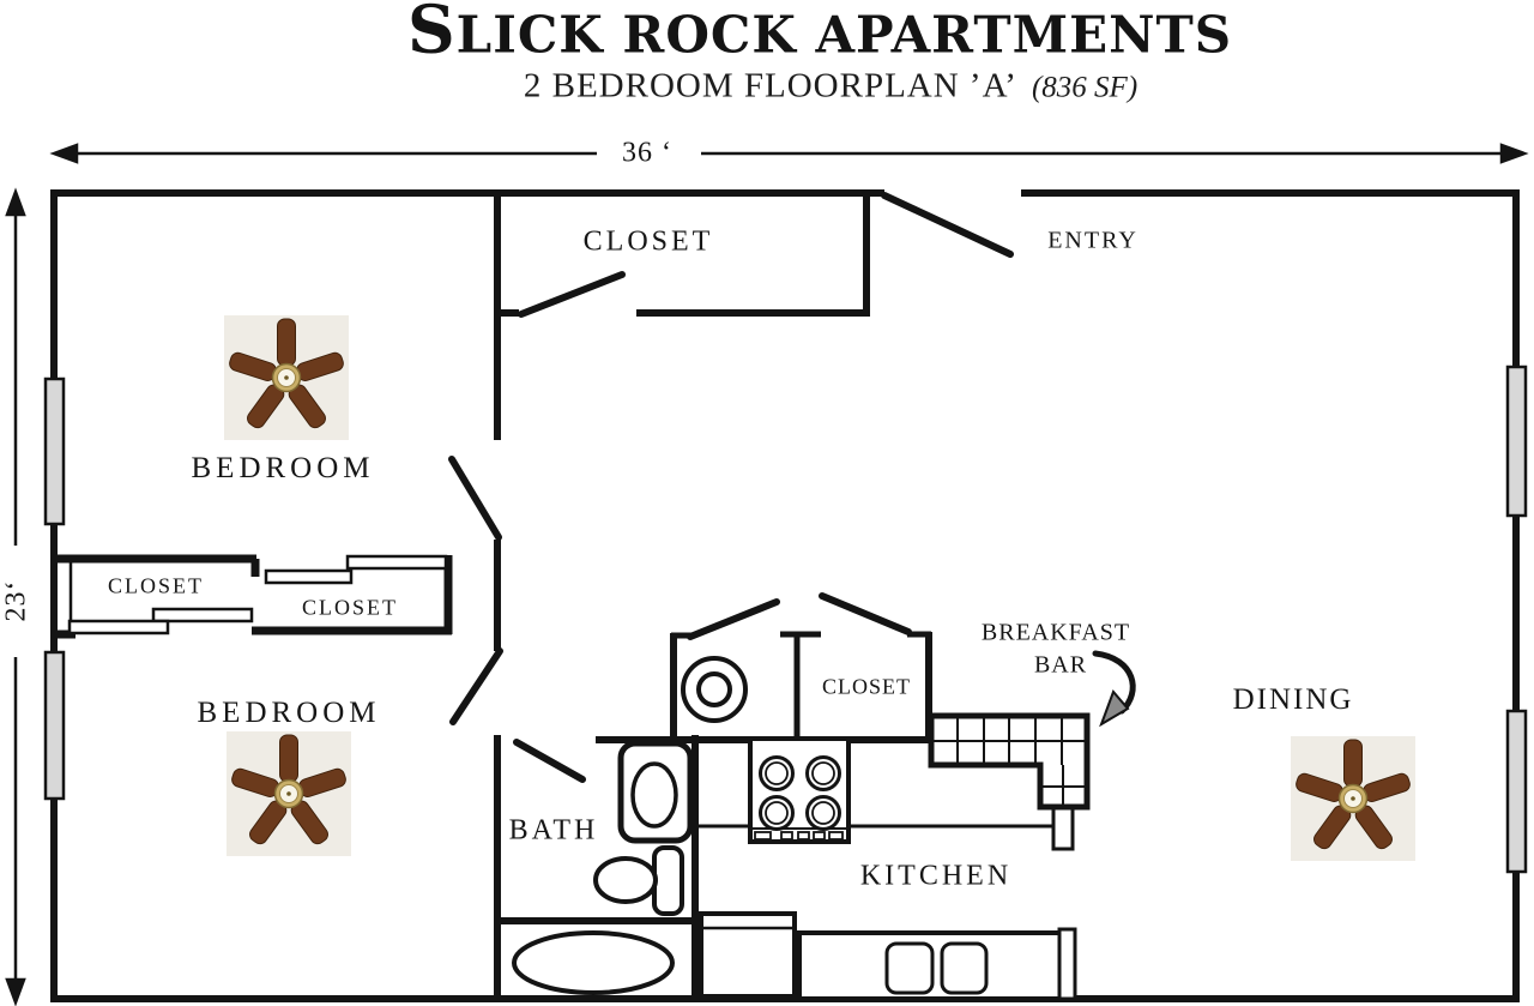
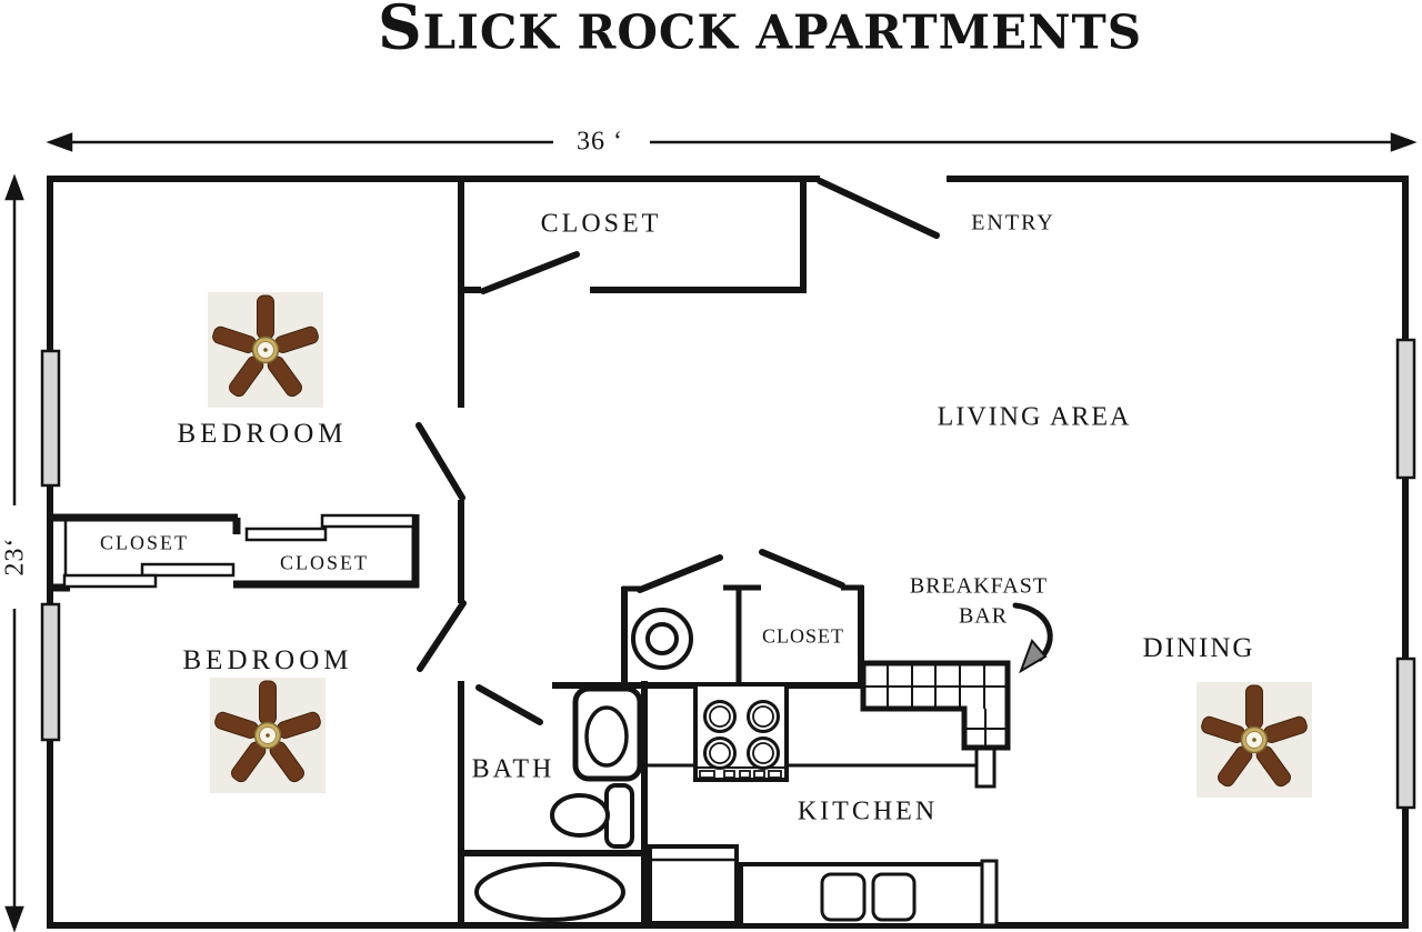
  SLICK ROCK APARTMENTS
- 2 BEDROOM FLOORPLAN ’A’ (836 SF)
  36 ‘
  CLOSET
  ENTRY
  BEDROOM
+ LIVING AREA
  CLOSET
  CLOSET
  BEDROOM
  CLOSET
  BREAKFAST
  BAR
  DINING
  BATH
  KITCHEN
